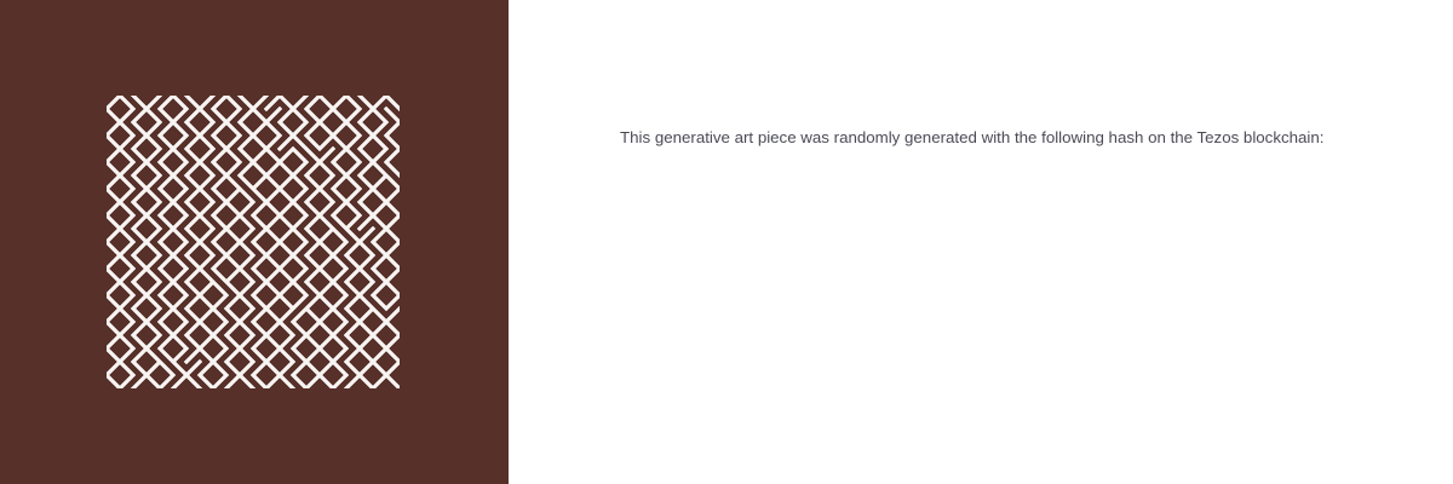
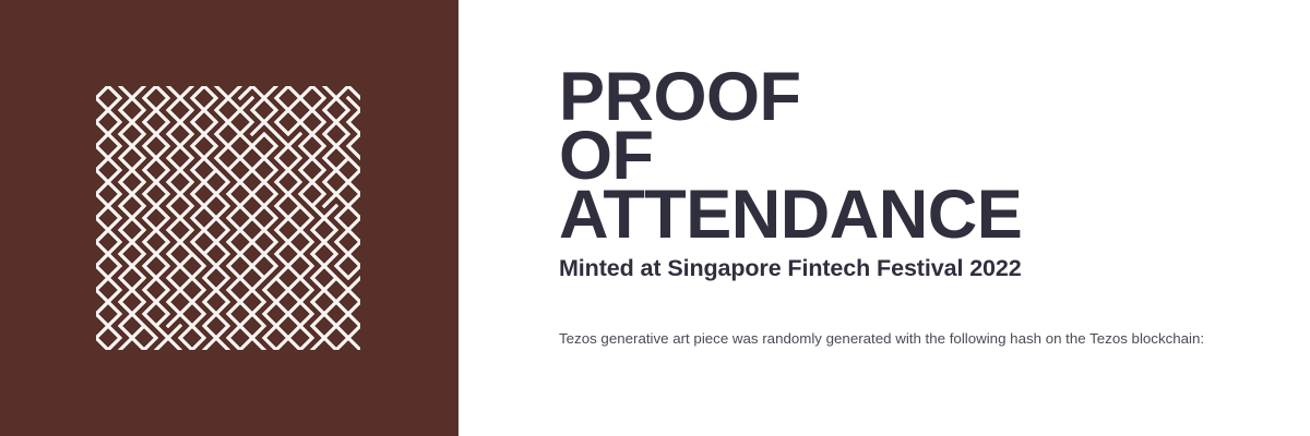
+ PROOF
+ OF
+ ATTENDANCE
+ Minted at Singapore Fintech Festival 2022
- This generative art piece was randomly generated with the following hash on the Tezos blockchain:
+ Tezos generative art piece was randomly generated with the following hash on the Tezos blockchain:
